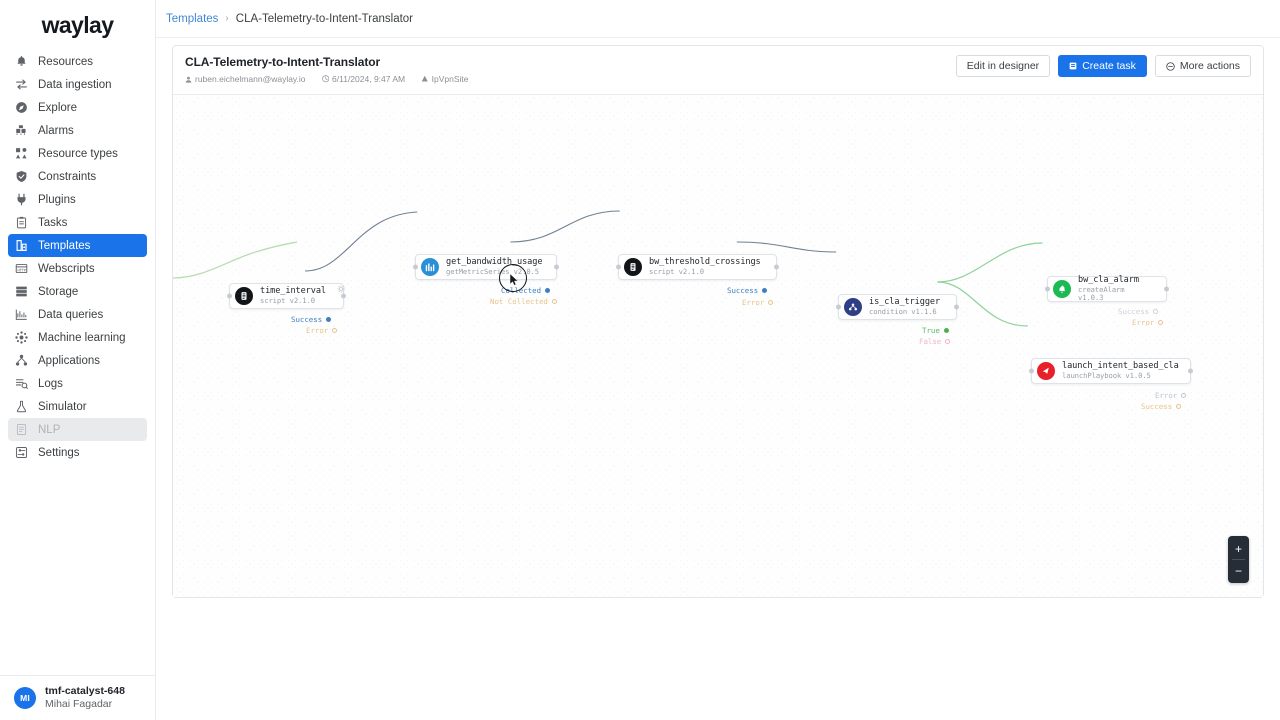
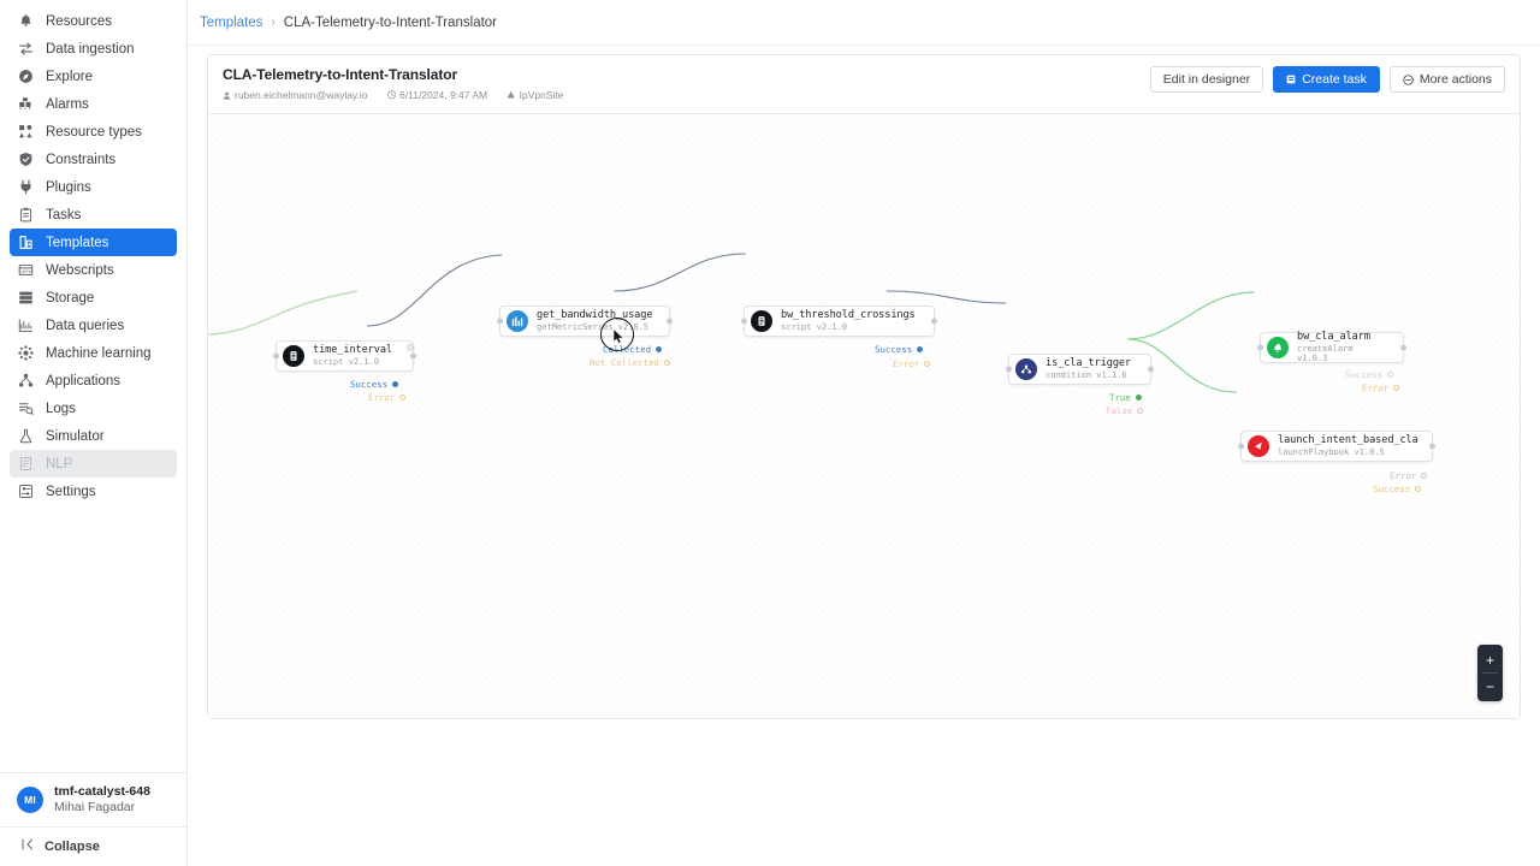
- waylay
  Resources
  Data ingestion
  Explore
  Alarms
  Resource types
  Constraints
  Plugins
  Tasks
  Templates
  Webscripts
  Storage
  Data queries
  Machine learning
  Applications
  Logs
  Simulator
  NLP
  Settings
  MI
  tmf-catalyst-648
  Mihai Fagadar
+ Collapse
  Templates
  ›
  CLA-Telemetry-to-Intent-Translator
  CLA-Telemetry-to-Intent-Translator
  ruben.eichelmann@waylay.io
  6/11/2024, 9:47 AM
  IpVpnSite
  Edit in designer
  Create task
  More actions
  time_interval
  script v2.1.0
  get_bandwidth_usage
  getMetricSeries v2.0.5
  bw_threshold_crossings
  script v2.1.0
  is_cla_trigger
  condition v1.1.6
  bw_cla_alarm
  createAlarm v1.0.3
  launch_intent_based_cla
  launchPlaybook v1.0.5
  Success
  Error
  Collected
  Not Collected
  Success
  Error
  True
  False
  Success
  Error
  Error
  Success
  +
  −
